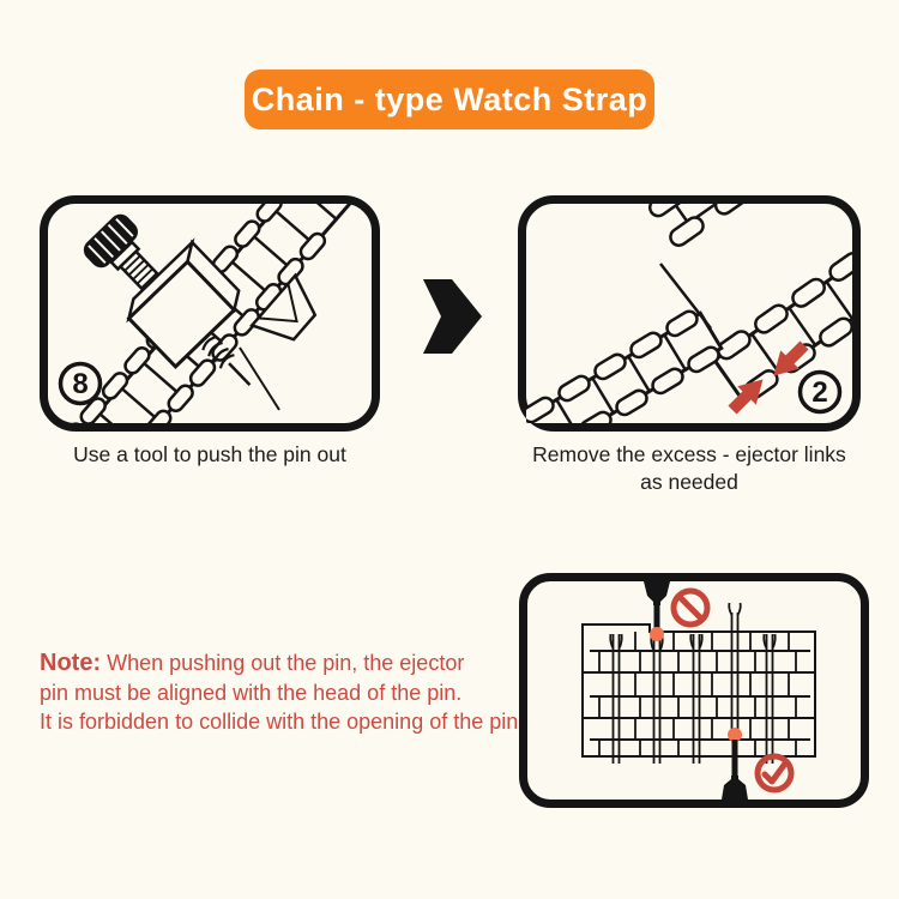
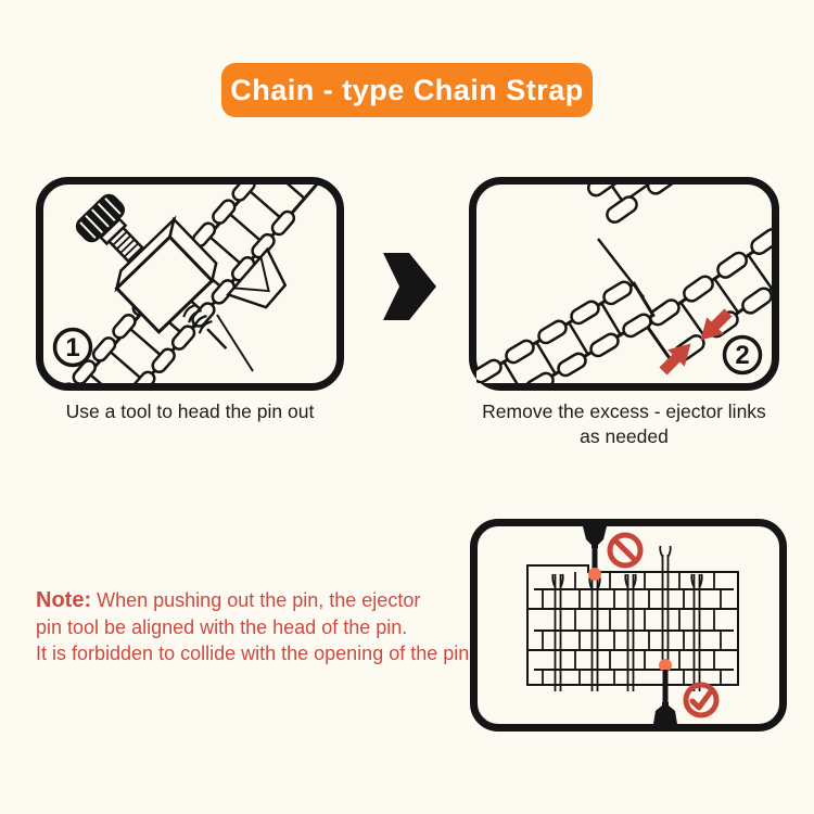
- Chain - type Watch Strap
+ Chain - type Chain Strap
- 8
+ 1
  2
- Use a tool to push the pin out
+ Use a tool to head the pin out
  Remove the excess - ejector links
  as needed
  Note: When pushing out the pin, the ejector
- pin must be aligned with the head of the pin.
+ pin tool be aligned with the head of the pin.
  It is forbidden to collide with the opening of the pin
